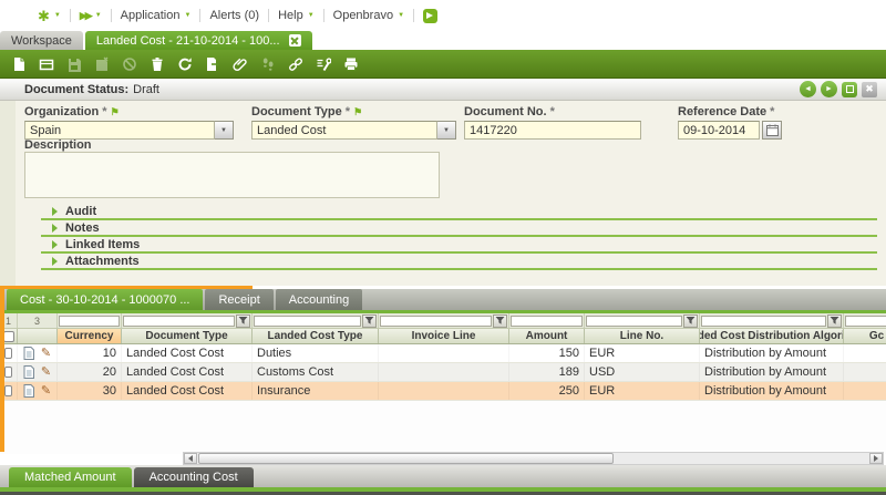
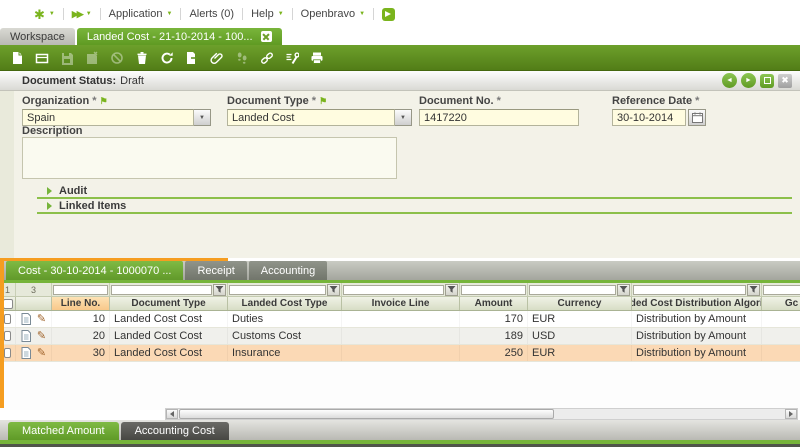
  ✱
  ▶▶
  Application
  Alerts (0)
  Help
  Openbravo
  Workspace
  Landed Cost - 21-10-2014 - 100...
  Document Status:
  Draft
  ✖
  Organization * ⚑
  Spain
  Document Type * ⚑
  Landed Cost
  Document No. *
  1417220
  Reference Date *
- 09-10-2014
+ 30-10-2014
  Description
  Audit
- Notes
  Linked Items
- Attachments
  Cost - 30-10-2014 - 1000070 ...
  Receipt
  Accounting
  1
  3
- Currency
+ Line No.
  Document Type
  Landed Cost Type
  Invoice Line
  Amount
- Line No.
+ Currency
  ded Cost Distribution Algori
  Gc
  ✎
  10
  Landed Cost Cost
  Duties
- 150
+ 170
  EUR
  Distribution by Amount
  ✎
  20
  Landed Cost Cost
  Customs Cost
  189
  USD
  Distribution by Amount
  ✎
  30
  Landed Cost Cost
  Insurance
  250
  EUR
  Distribution by Amount
  Matched Amount
  Accounting Cost
